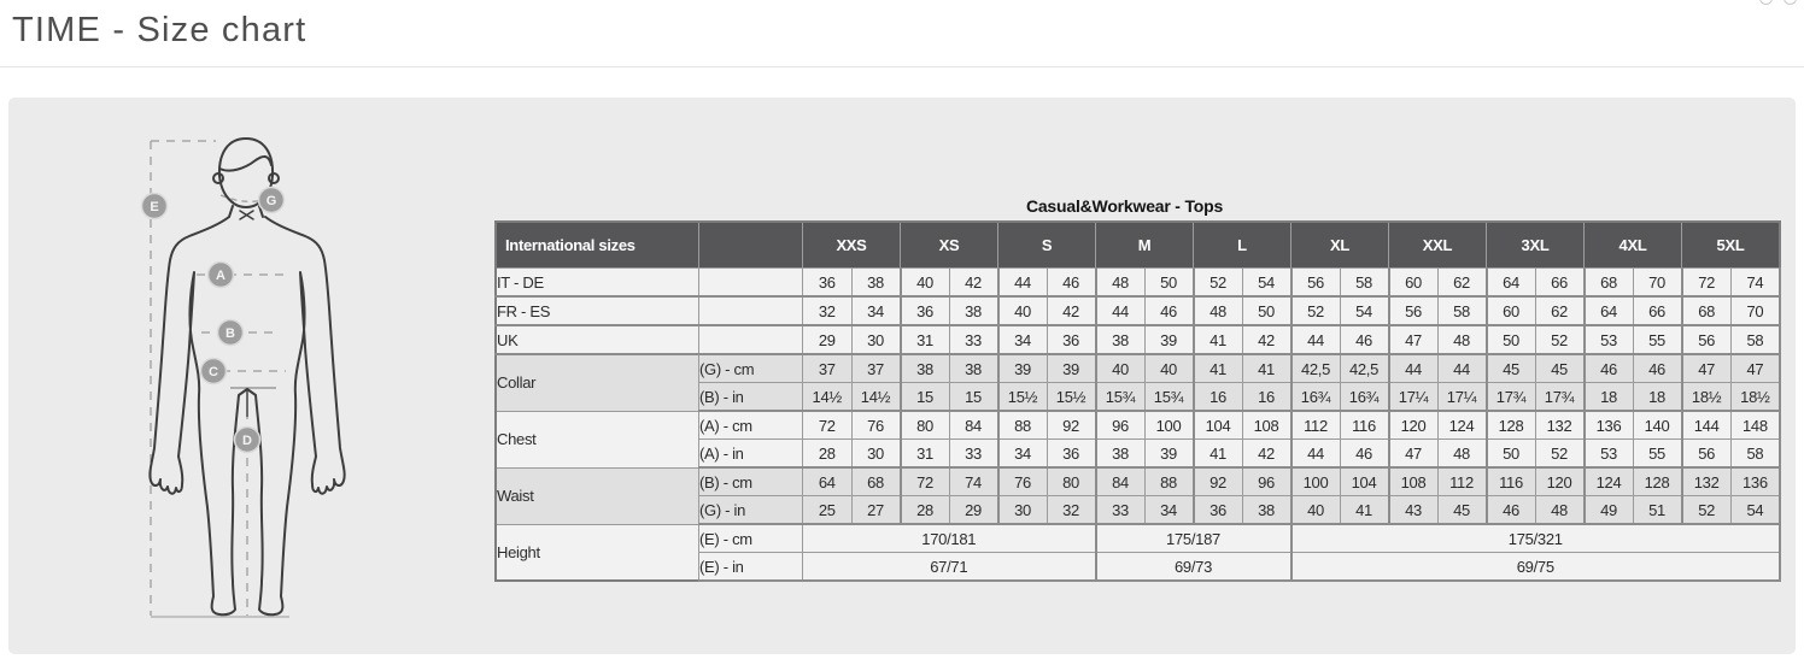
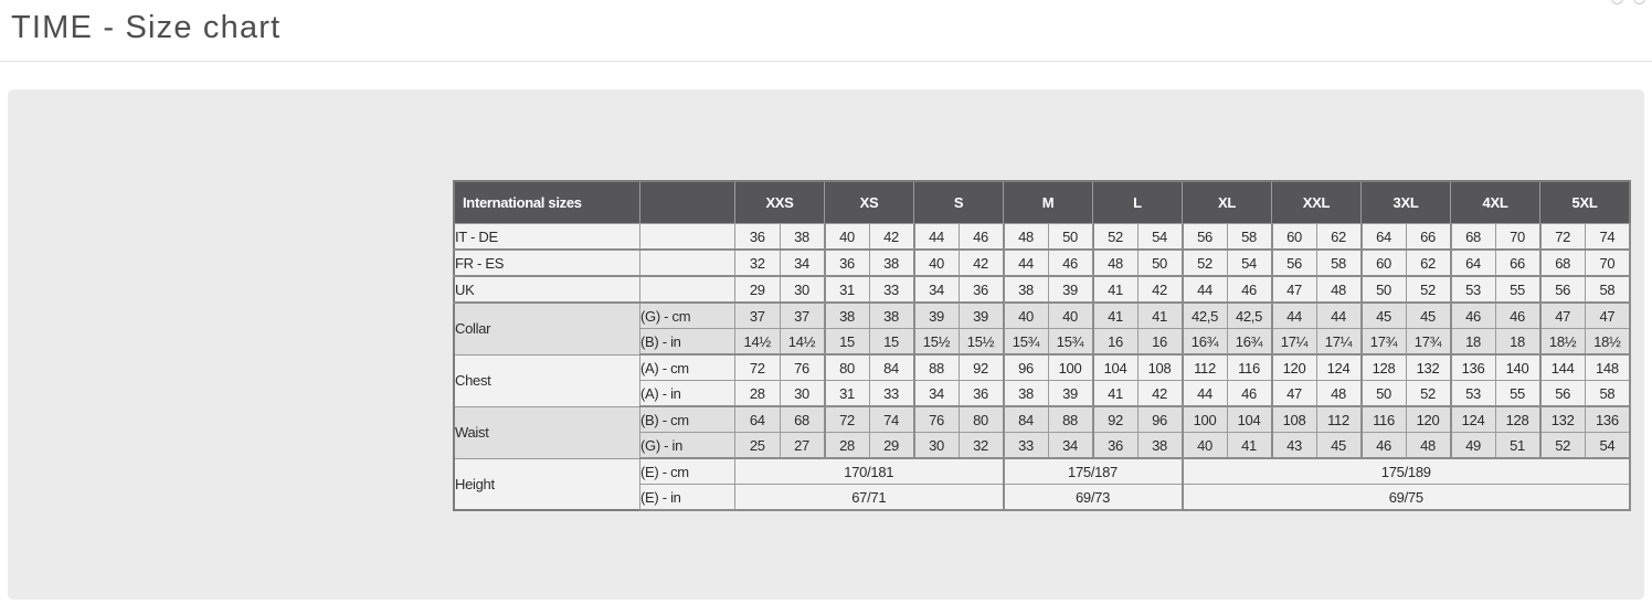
  TIME - Size chart
- E
- G
- A
- B
- C
- D
- Casual&Workwear - Tops
  International sizes		XXS	XS	S	M	L	XL	XXL	3XL	4XL	5XL
  IT - DE		36	38	40	42	44	46	48	50	52	54	56	58	60	62	64	66	68	70	72	74
  FR - ES		32	34	36	38	40	42	44	46	48	50	52	54	56	58	60	62	64	66	68	70
  UK		29	30	31	33	34	36	38	39	41	42	44	46	47	48	50	52	53	55	56	58
  Collar	(G) - cm	37	37	38	38	39	39	40	40	41	41	42,5	42,5	44	44	45	45	46	46	47	47
  (B) - in	14½	14½	15	15	15½	15½	15¾	15¾	16	16	16¾	16¾	17¼	17¼	17¾	17¾	18	18	18½	18½
  Chest	(A) - cm	72	76	80	84	88	92	96	100	104	108	112	116	120	124	128	132	136	140	144	148
  (A) - in	28	30	31	33	34	36	38	39	41	42	44	46	47	48	50	52	53	55	56	58
  Waist	(B) - cm	64	68	72	74	76	80	84	88	92	96	100	104	108	112	116	120	124	128	132	136
  (G) - in	25	27	28	29	30	32	33	34	36	38	40	41	43	45	46	48	49	51	52	54
- Height	(E) - cm	170/181	175/187	175/321
+ Height	(E) - cm	170/181	175/187	175/189
  (E) - in	67/71	69/73	69/75
